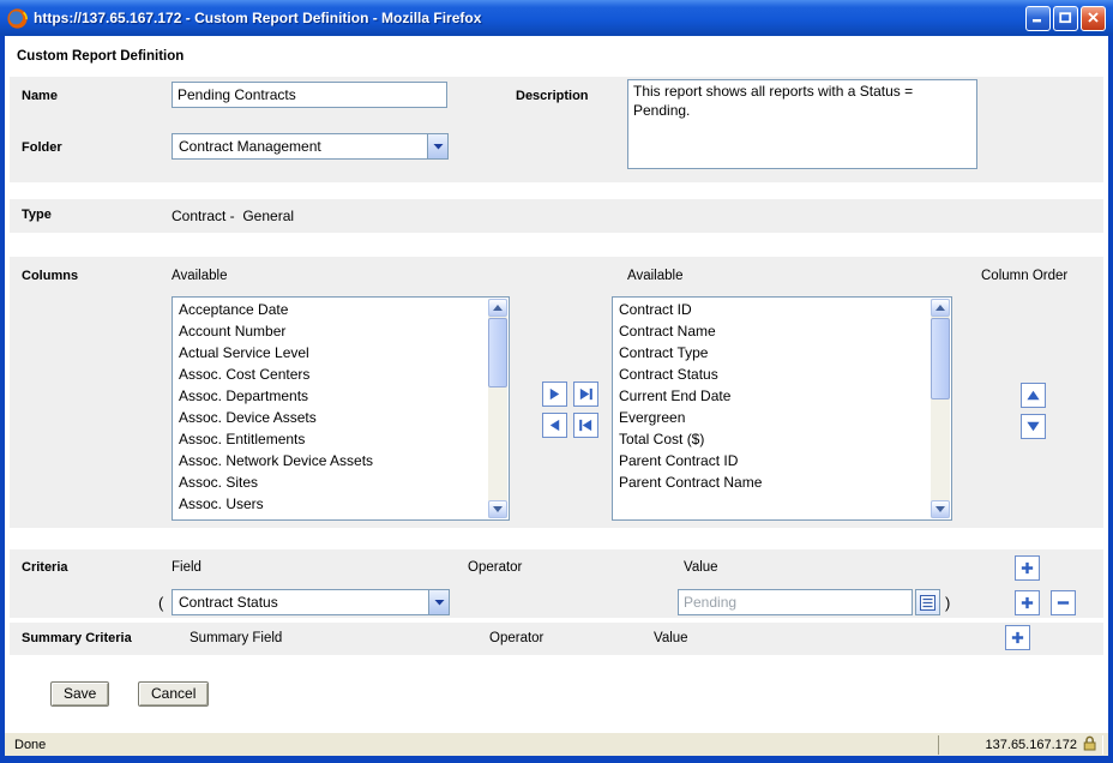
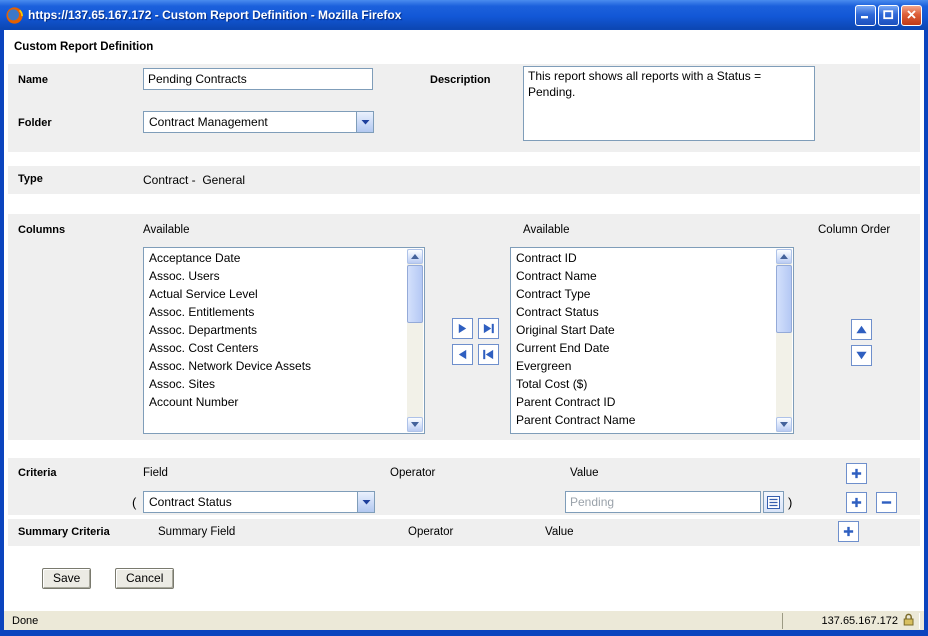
  https://137.65.167.172 - Custom Report Definition - Mozilla Firefox
  Custom Report Definition
  Name
  Pending Contracts
  Folder
  Contract Management
  Description
  Type
  Contract - General
  Columns
  Available
  Available
  Column Order
  Acceptance Date
- Account Number
+ Assoc. Users
  Actual Service Level
- Assoc. Cost Centers
+ Assoc. Entitlements
  Assoc. Departments
- Assoc. Device Assets
- Assoc. Entitlements
+ Assoc. Cost Centers
  Assoc. Network Device Assets
  Assoc. Sites
- Assoc. Users
+ Account Number
  Contract ID
  Contract Name
  Contract Type
  Contract Status
+ Original Start Date
  Current End Date
  Evergreen
  Total Cost ($)
  Parent Contract ID
  Parent Contract Name
  Criteria
  Field
  Operator
  Value
  (
  Contract Status
  Pending
  )
  Summary Criteria
  Summary Field
  Operator
  Value
  Save
  Cancel
  Done
  137.65.167.172
